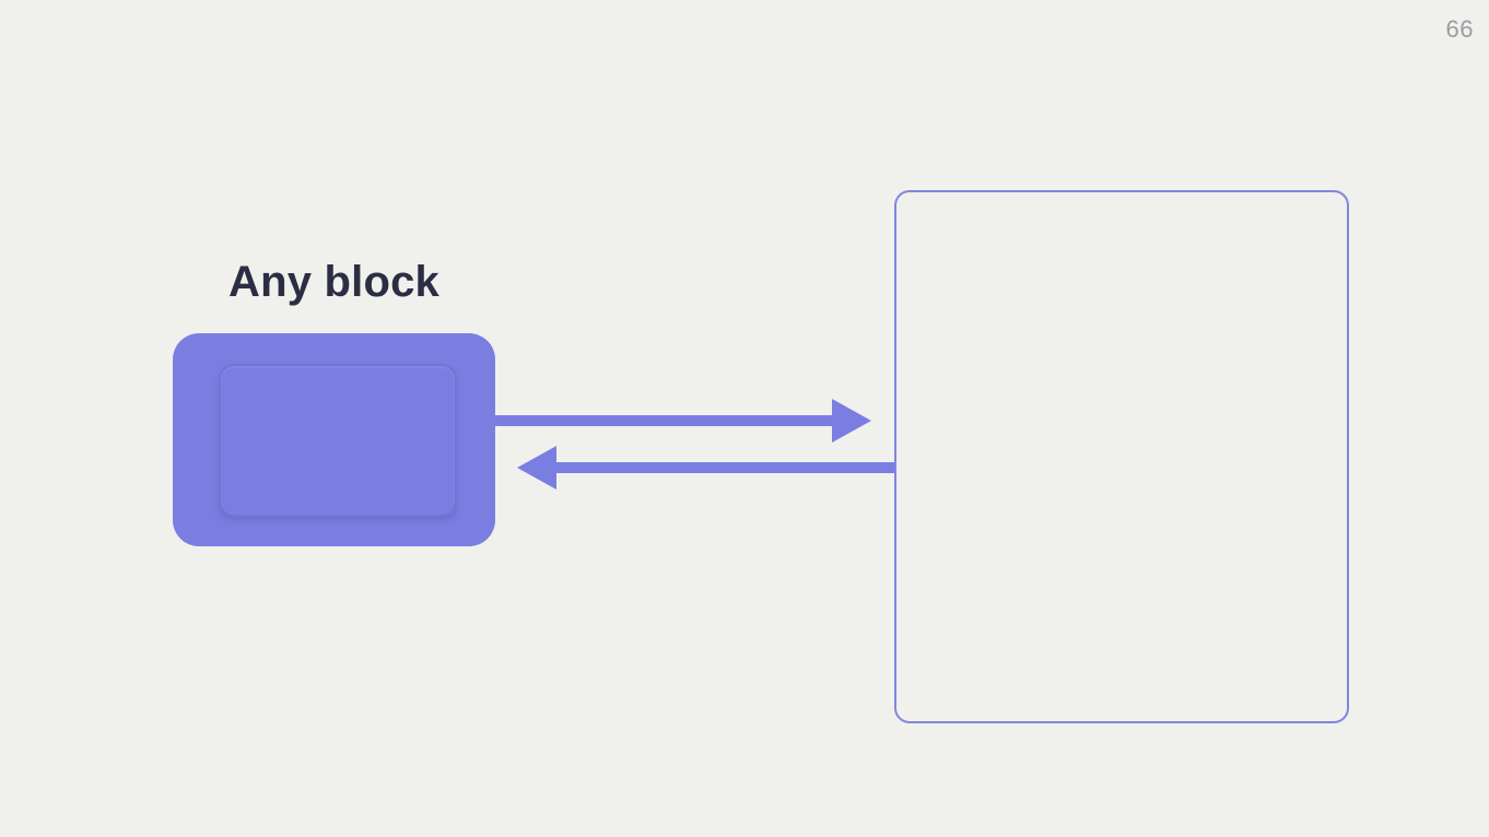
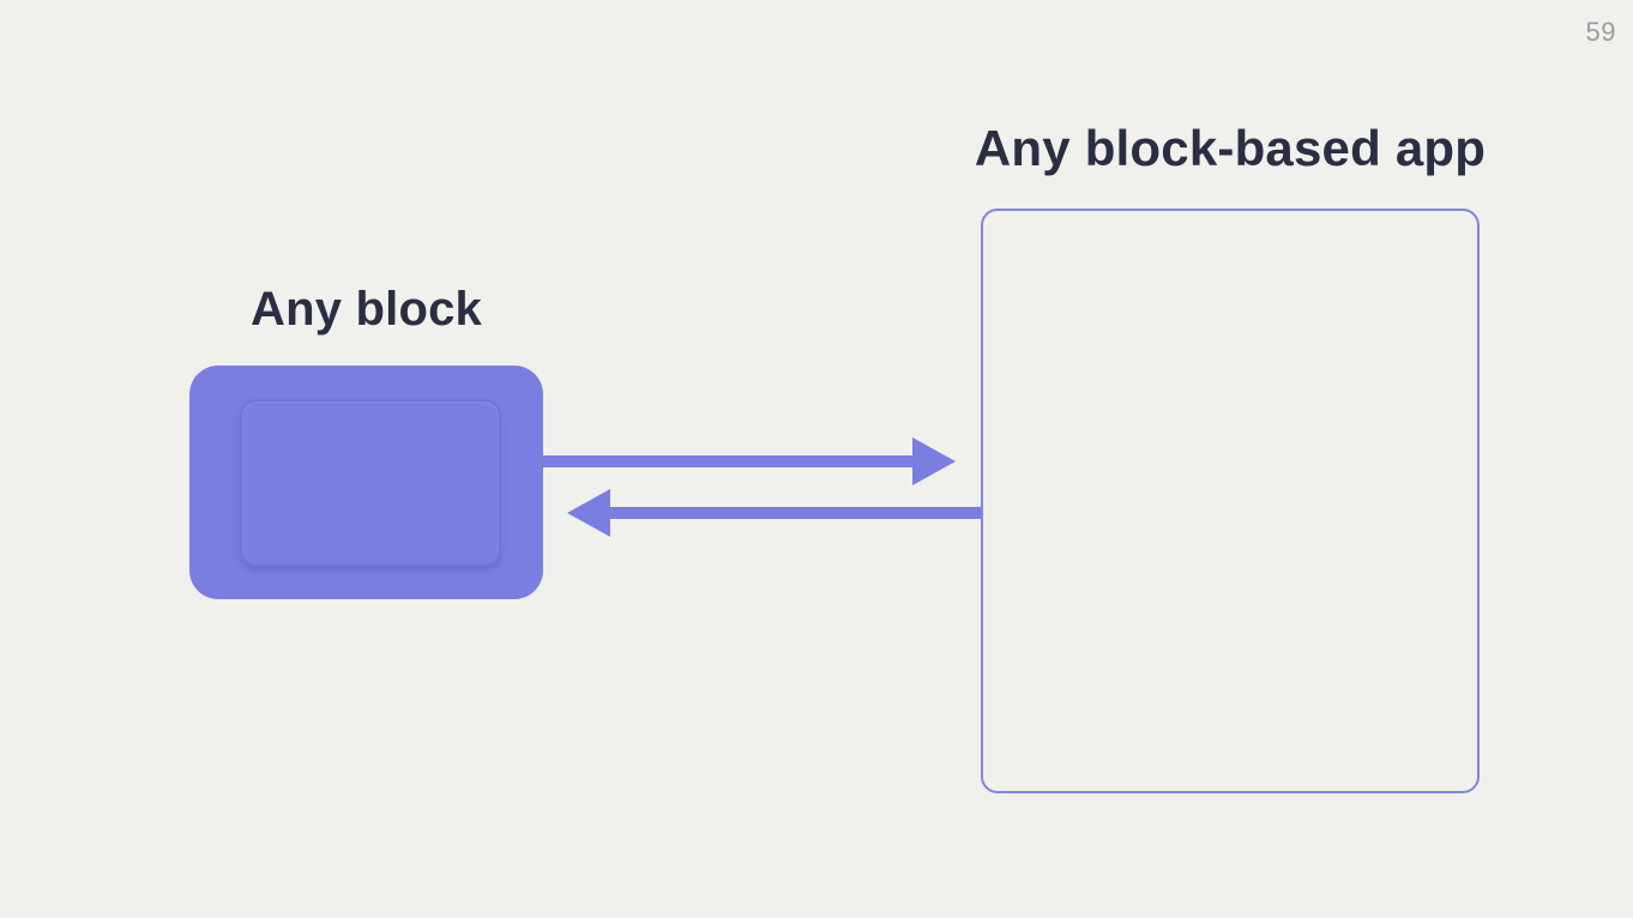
- 66
+ 59
+ Any block-based app
  Any block
